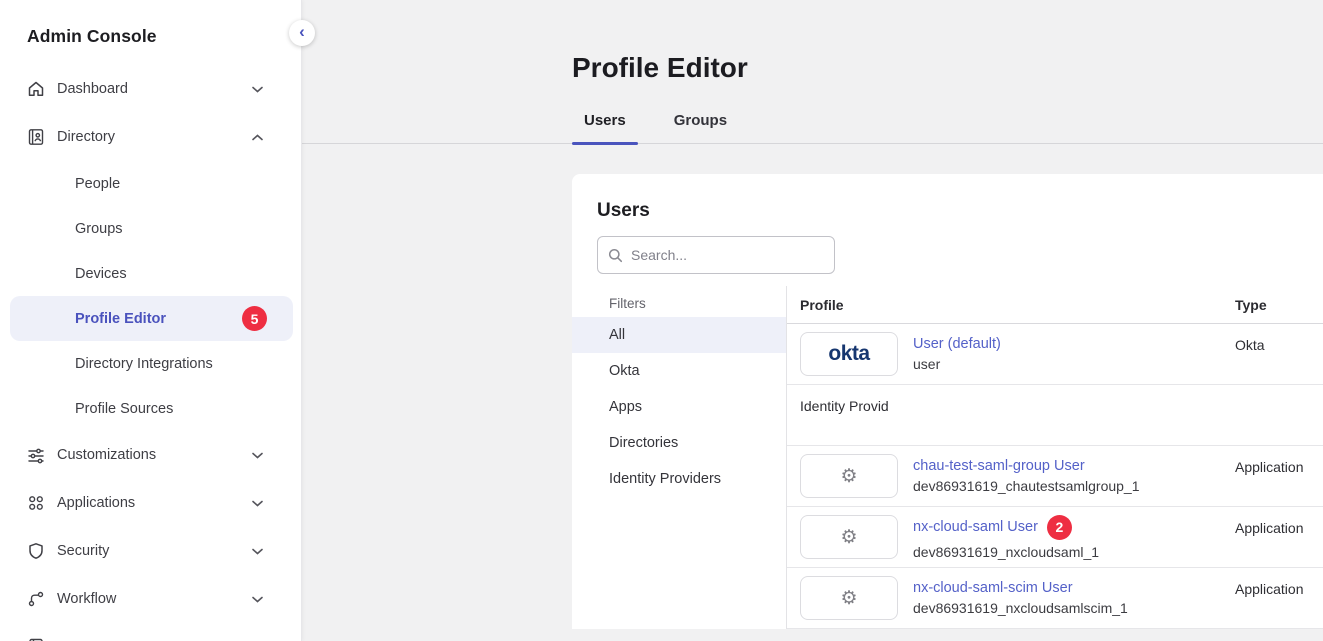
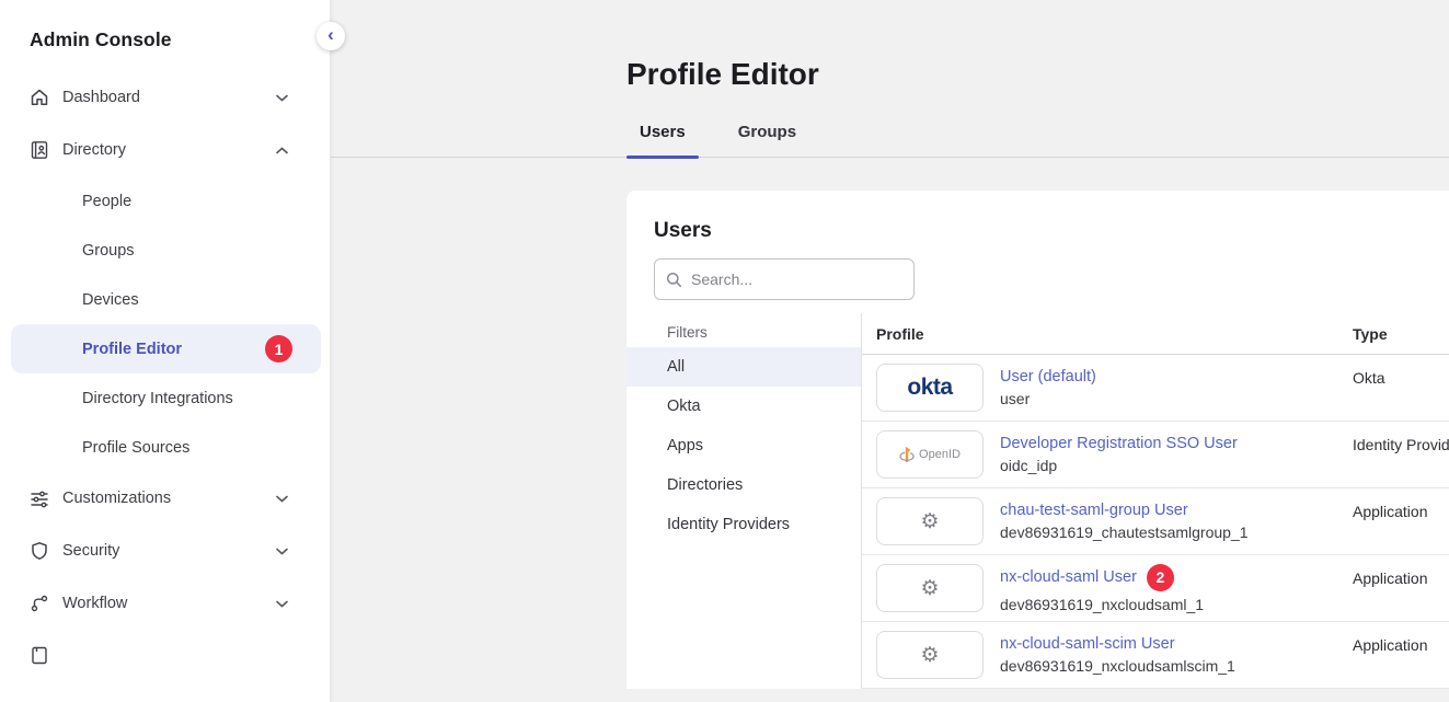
  Admin Console
  Dashboard
  Directory
  People
  Groups
  Devices
  Profile Editor
- 5
+ 1
  Directory Integrations
  Profile Sources
  Customizations
- Applications
  Security
  Workflow
  ‹
  Profile Editor
  Users
  Groups
  Users
  Search...
  Filters
  All
  Okta
  Apps
  Directories
  Identity Providers
  Profile
  Type
  okta
  User (default)
  user
  Okta
+ OpenID
+ Developer Registration SSO User
+ oidc_idp
  Identity Provid
  ⚙
  chau-test-saml-group User
  dev86931619_chautestsamlgroup_1
  Application
  ⚙
  nx-cloud-saml User
  2
  dev86931619_nxcloudsaml_1
  Application
  ⚙
  nx-cloud-saml-scim User
  dev86931619_nxcloudsamlscim_1
  Application
